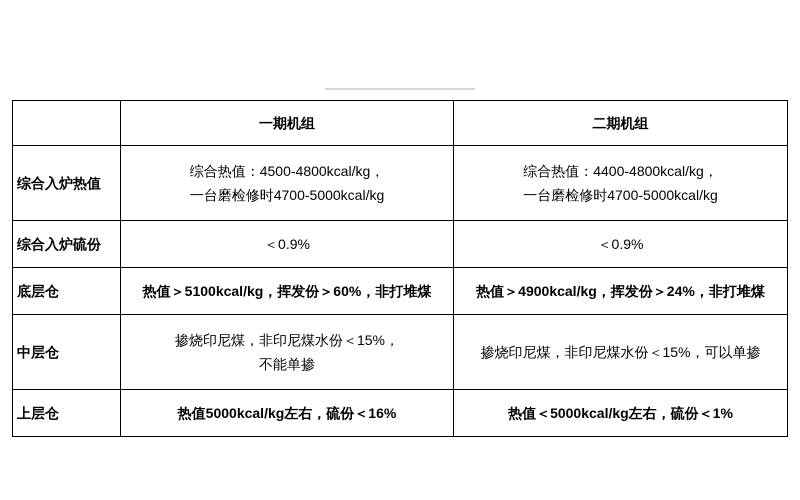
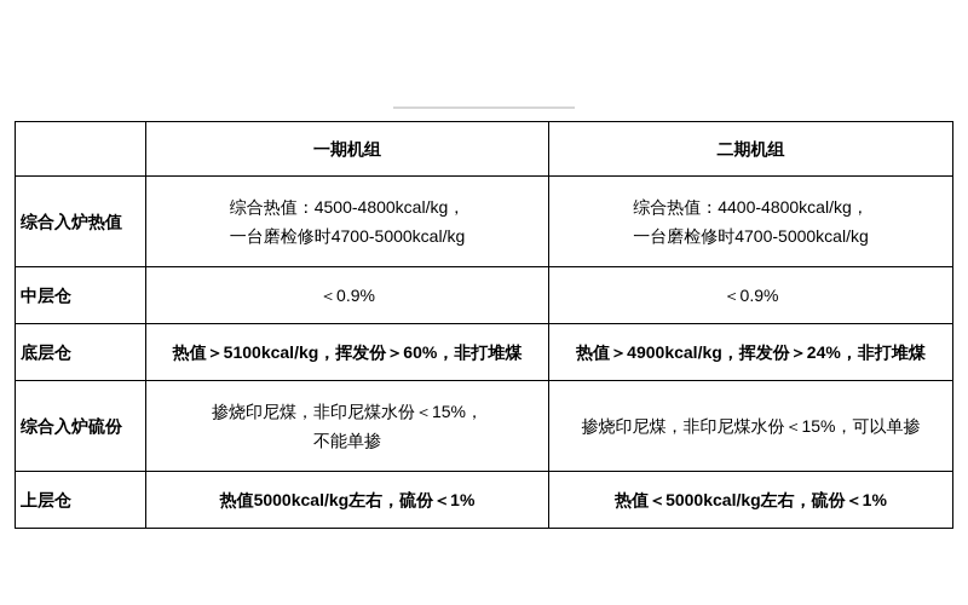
  	一期机组	二期机组
  综合入炉热值	综合热值：4500-4800kcal/kg， 一台磨检修时4700-5000kcal/kg	综合热值：4400-4800kcal/kg， 一台磨检修时4700-5000kcal/kg
- 综合入炉硫份	＜0.9%	＜0.9%
+ 中层仓	＜0.9%	＜0.9%
  底层仓	热值＞5100kcal/kg，挥发份＞60%，非打堆煤	热值＞4900kcal/kg，挥发份＞24%，非打堆煤
- 中层仓	掺烧印尼煤，非印尼煤水份＜15%， 不能单掺	掺烧印尼煤，非印尼煤水份＜15%，可以单掺
+ 综合入炉硫份	掺烧印尼煤，非印尼煤水份＜15%， 不能单掺	掺烧印尼煤，非印尼煤水份＜15%，可以单掺
- 上层仓	热值5000kcal/kg左右，硫份＜16%	热值＜5000kcal/kg左右，硫份＜1%
+ 上层仓	热值5000kcal/kg左右，硫份＜1%	热值＜5000kcal/kg左右，硫份＜1%
